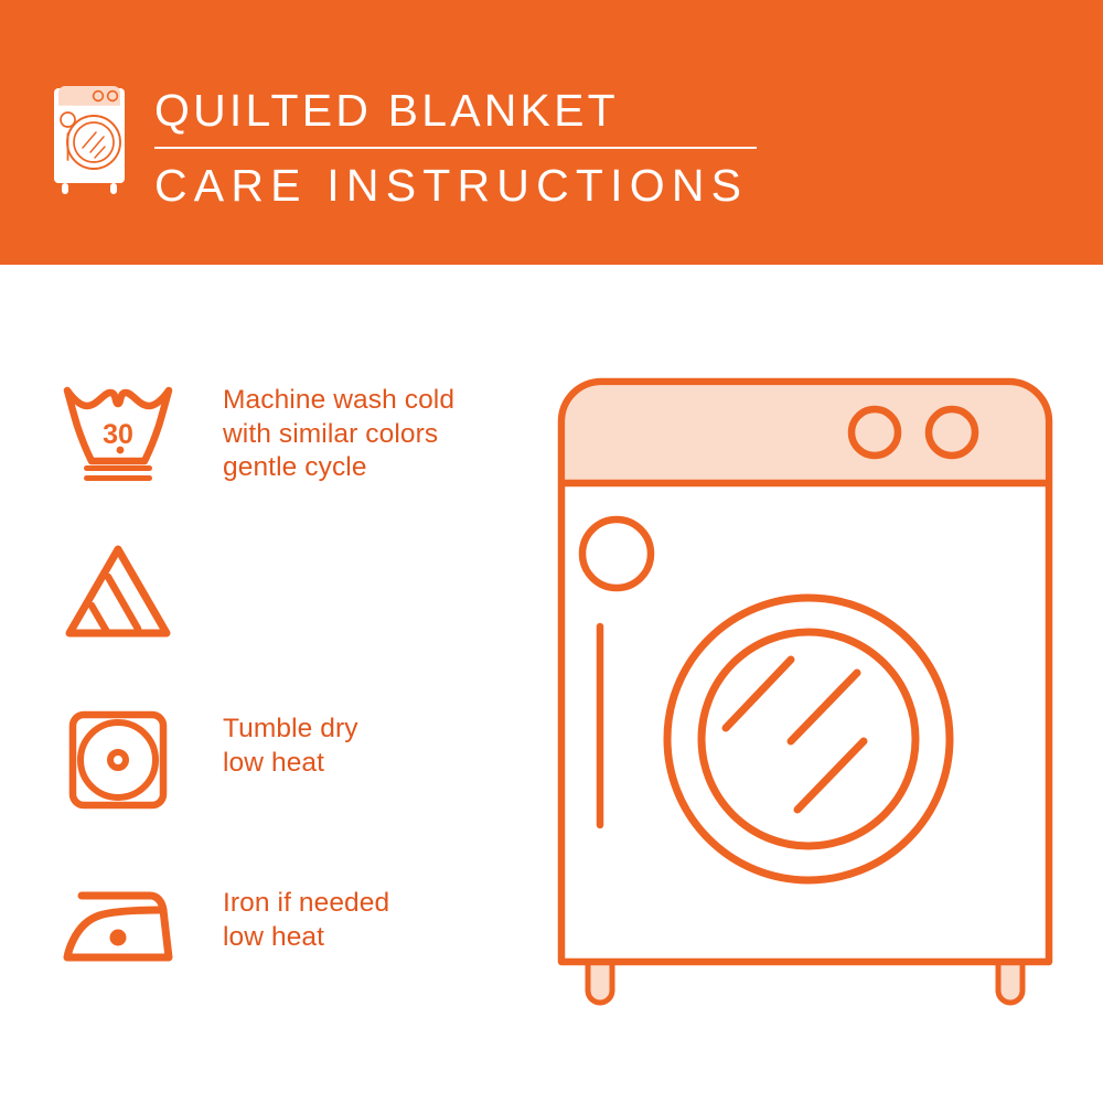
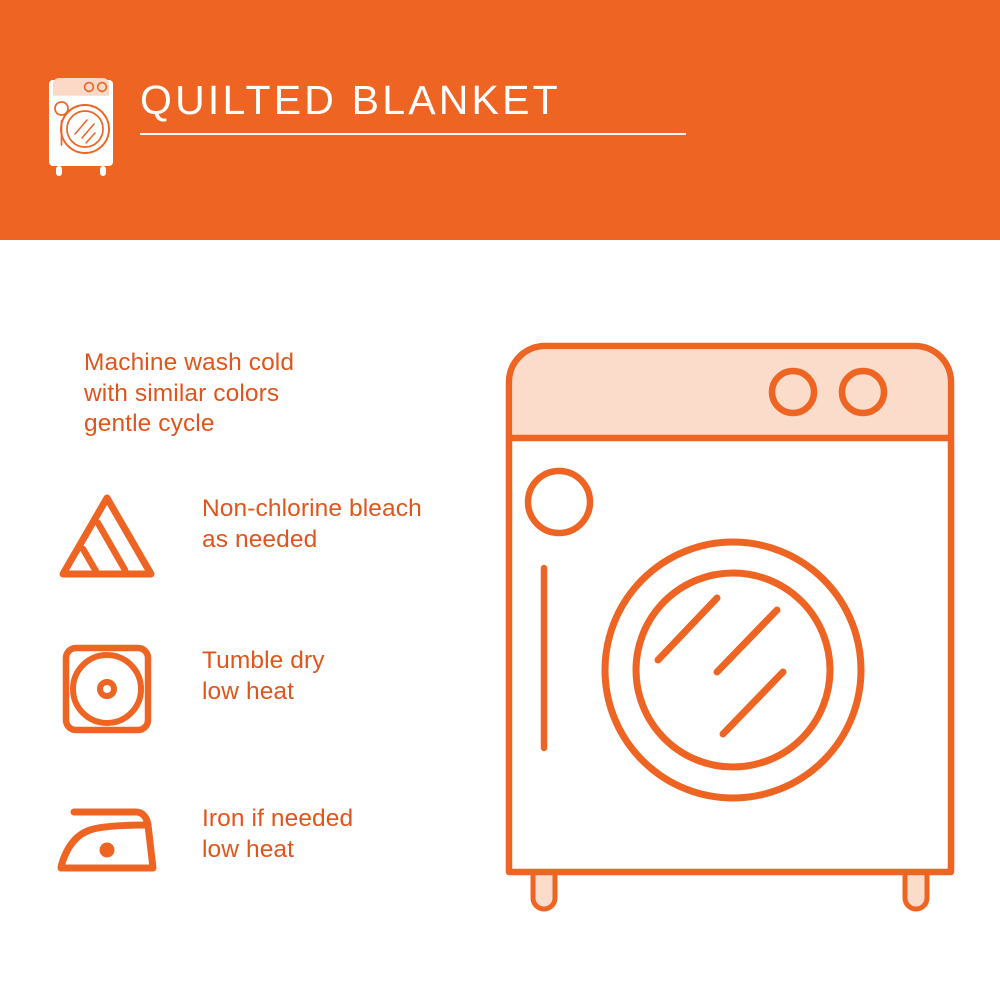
  QUILTED BLANKET
- CARE INSTRUCTIONS
- 30
  Machine wash cold
  with similar colors
  gentle cycle
+ Non-chlorine bleach
+ as needed
  Tumble dry
  low heat
  Iron if needed
  low heat
